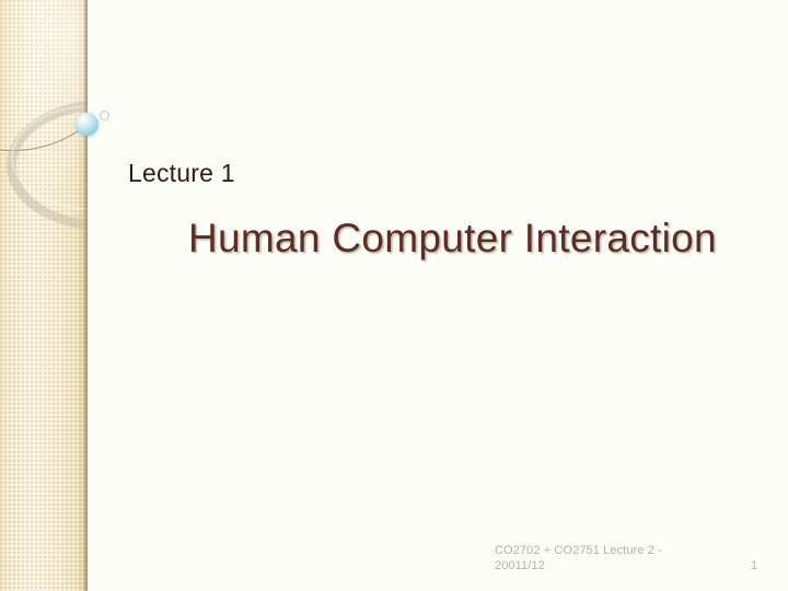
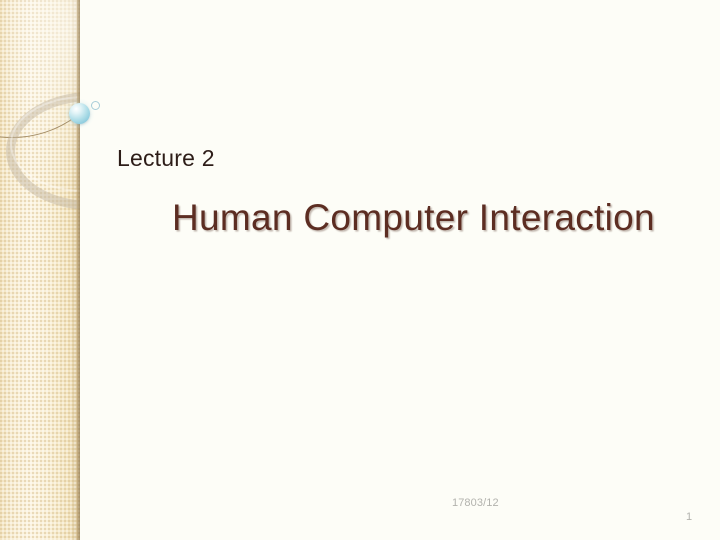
- Lecture 1
+ Lecture 2
  Human Computer Interaction
- CO2702 + CO2751 Lecture 2 -
- 20011/12
+ 17803/12
  1
